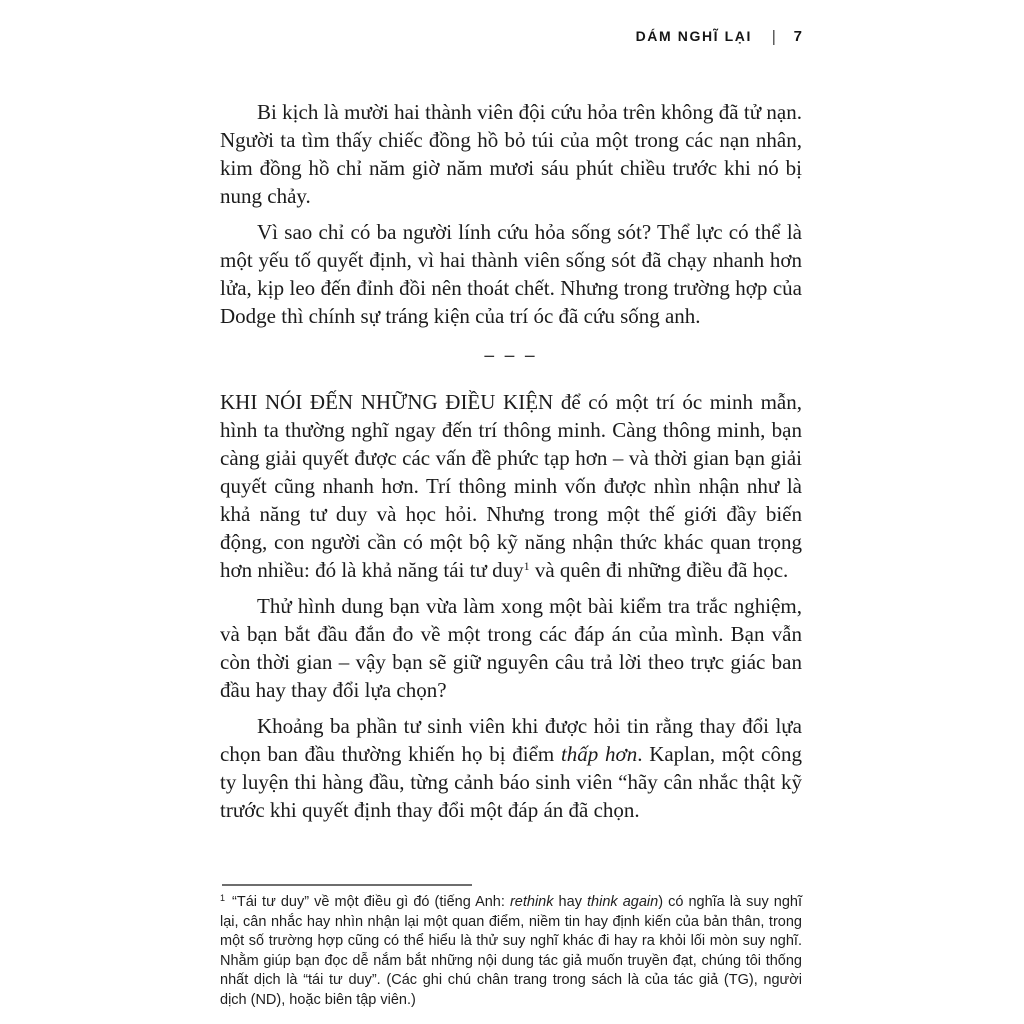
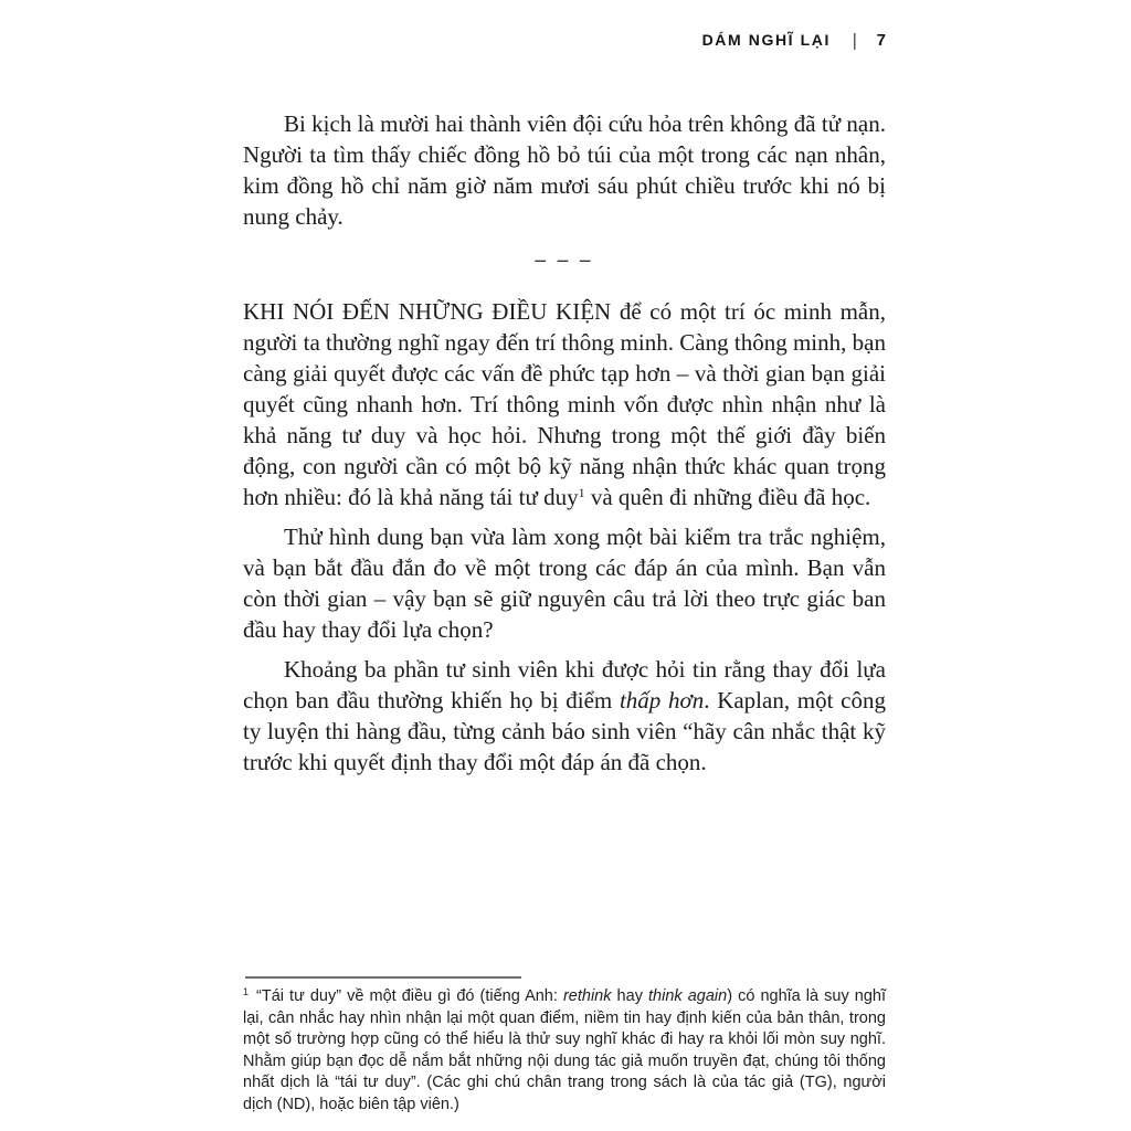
  DÁM NGHĨ LẠI | 7
  Bi kịch là mười hai thành viên đội cứu hỏa trên không đã tử nạn. Người ta tìm thấy chiếc đồng hồ bỏ túi của một trong các nạn nhân, kim đồng hồ chỉ năm giờ năm mươi sáu phút chiều trước khi nó bị nung chảy.
- Vì sao chỉ có ba người lính cứu hỏa sống sót? Thể lực có thể là một yếu tố quyết định, vì hai thành viên sống sót đã chạy nhanh hơn lửa, kịp leo đến đỉnh đồi nên thoát chết. Nhưng trong trường hợp của Dodge thì chính sự tráng kiện của trí óc đã cứu sống anh.
  – – –
- KHI NÓI ĐẾN NHỮNG ĐIỀU KIỆN để có một trí óc minh mẫn, hình ta thường nghĩ ngay đến trí thông minh. Càng thông minh, bạn càng giải quyết được các vấn đề phức tạp hơn – và thời gian bạn giải quyết cũng nhanh hơn. Trí thông minh vốn được nhìn nhận như là khả năng tư duy và học hỏi. Nhưng trong một thế giới đầy biến động, con người cần có một bộ kỹ năng nhận thức khác quan trọng hơn nhiều: đó là khả năng tái tư duy1 và quên đi những điều đã học.
+ KHI NÓI ĐẾN NHỮNG ĐIỀU KIỆN để có một trí óc minh mẫn, người ta thường nghĩ ngay đến trí thông minh. Càng thông minh, bạn càng giải quyết được các vấn đề phức tạp hơn – và thời gian bạn giải quyết cũng nhanh hơn. Trí thông minh vốn được nhìn nhận như là khả năng tư duy và học hỏi. Nhưng trong một thế giới đầy biến động, con người cần có một bộ kỹ năng nhận thức khác quan trọng hơn nhiều: đó là khả năng tái tư duy1 và quên đi những điều đã học.
  Thử hình dung bạn vừa làm xong một bài kiểm tra trắc nghiệm, và bạn bắt đầu đắn đo về một trong các đáp án của mình. Bạn vẫn còn thời gian – vậy bạn sẽ giữ nguyên câu trả lời theo trực giác ban đầu hay thay đổi lựa chọn?
  Khoảng ba phần tư sinh viên khi được hỏi tin rằng thay đổi lựa chọn ban đầu thường khiến họ bị điểm thấp hơn. Kaplan, một công ty luyện thi hàng đầu, từng cảnh báo sinh viên “hãy cân nhắc thật kỹ trước khi quyết định thay đổi một đáp án đã chọn.
  1 “Tái tư duy” về một điều gì đó (tiếng Anh: rethink hay think again) có nghĩa là suy nghĩ lại, cân nhắc hay nhìn nhận lại một quan điểm, niềm tin hay định kiến của bản thân, trong một số trường hợp cũng có thể hiểu là thử suy nghĩ khác đi hay ra khỏi lối mòn suy nghĩ. Nhằm giúp bạn đọc dễ nắm bắt những nội dung tác giả muốn truyền đạt, chúng tôi thống nhất dịch là “tái tư duy”. (Các ghi chú chân trang trong sách là của tác giả (TG), người dịch (ND), hoặc biên tập viên.)
